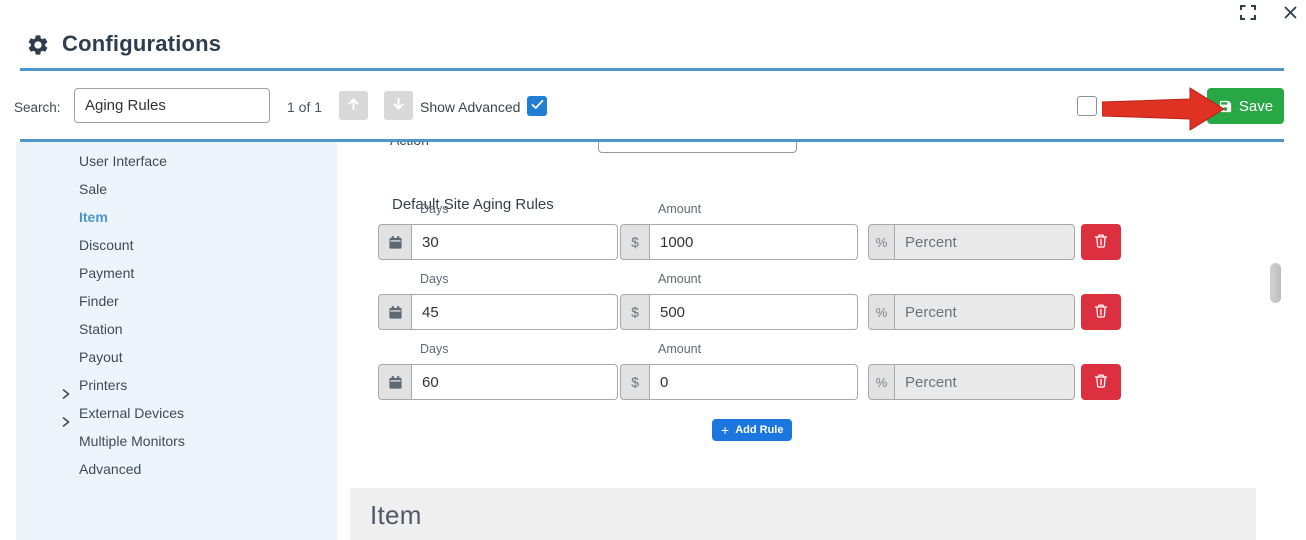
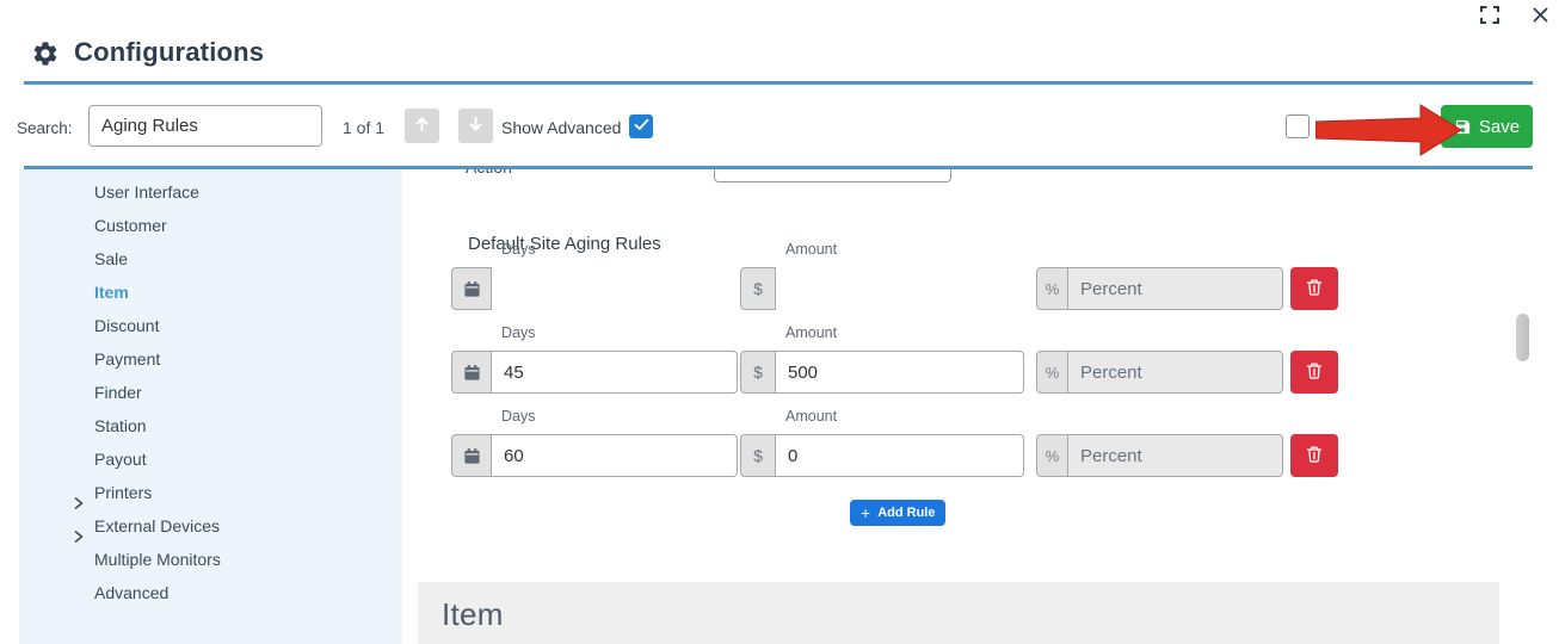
  Configurations
  Search:
  Aging Rules
  1 of 1
  Show Advanced
  Save
  User Interface
+ Customer
  Sale
  Item
  Discount
  Payment
  Finder
  Station
  Payout
  Printers
  External Devices
  Multiple Monitors
  Advanced
  Default Site Aging Rules
  Days
  Amount
- 30
  $
- 1000
  %
  Percent
  Days
  Amount
  45
  $
  500
  %
  Percent
  Days
  Amount
  60
  $
  0
  %
  Percent
  +
  Add Rule
  Item
